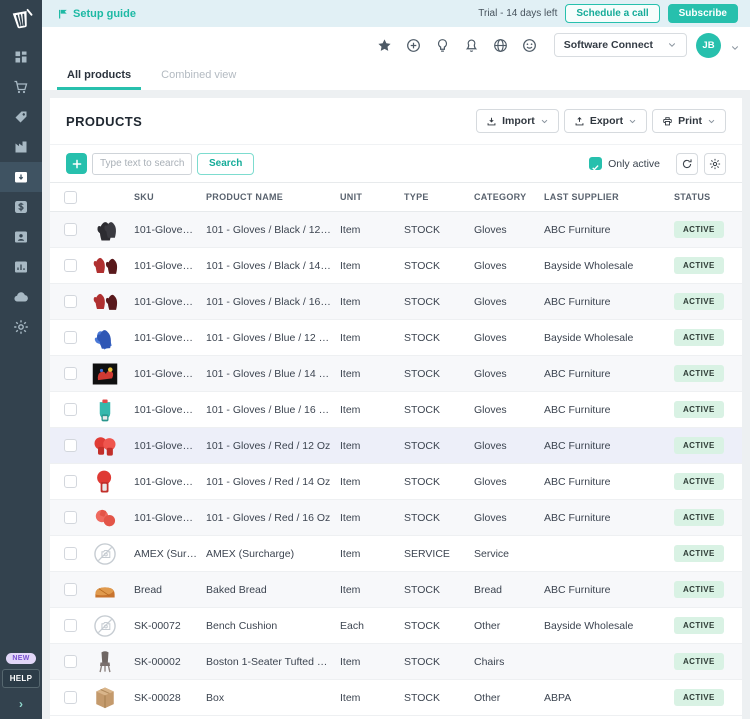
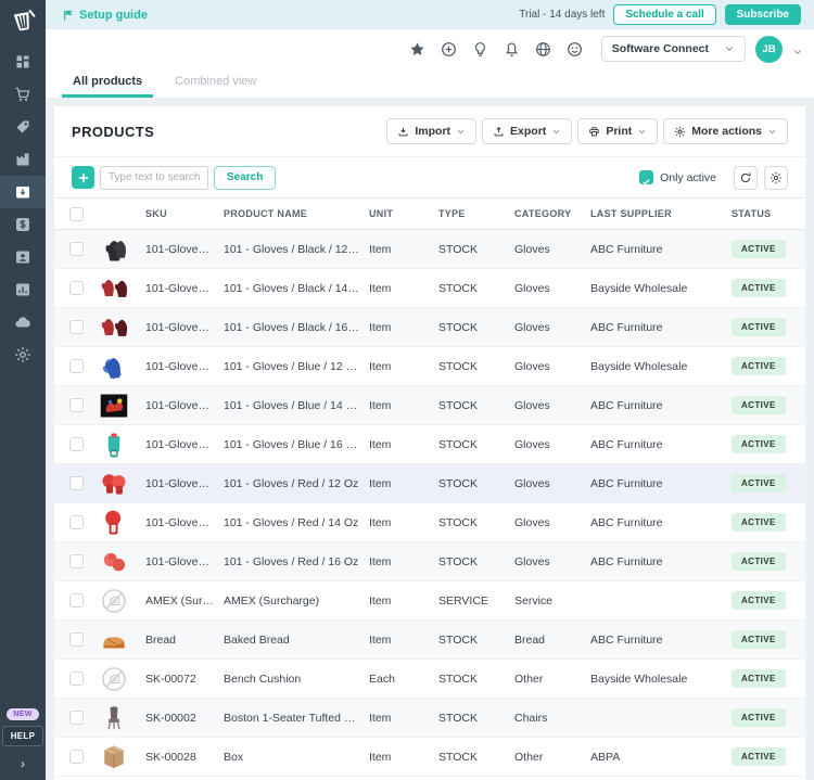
  HELP
  ›
  Setup guide
  Trial - 14 days left
  Schedule a call
  Subscribe
  Software Connect
  JB
  All products
  Combined view
  PRODUCTS
  Import
  Export
  Print
+ More actions
  Type text to search
  Search
  Only active
  SKU
  PRODUCT NAME
  UNIT
  TYPE
  CATEGORY
  LAST SUPPLIER
  STATUS
  101-Gloves-017
  101 - Gloves / Black / 12 Oz
  Item
  STOCK
  Gloves
  ABC Furniture
  ACTIVE
  101-Gloves-016
  101 - Gloves / Black / 14 Oz
  Item
  STOCK
  Gloves
  Bayside Wholesale
  ACTIVE
  101-Gloves-015
  101 - Gloves / Black / 16 Oz
  Item
  STOCK
  Gloves
  ABC Furniture
  ACTIVE
  101-Gloves-011
  101 - Gloves / Blue / 12 Oz
  Item
  STOCK
  Gloves
  Bayside Wholesale
  ACTIVE
  101-Gloves-010
  101 - Gloves / Blue / 14 Oz
  Item
  STOCK
  Gloves
  ABC Furniture
  ACTIVE
  101-Gloves-009
  101 - Gloves / Blue / 16 Oz
  Item
  STOCK
  Gloves
  ABC Furniture
  ACTIVE
  101-Gloves-014
  101 - Gloves / Red / 12 Oz
  Item
  STOCK
  Gloves
  ABC Furniture
  ACTIVE
  101-Gloves-013
  101 - Gloves / Red / 14 Oz
  Item
  STOCK
  Gloves
  ABC Furniture
  ACTIVE
  101-Gloves-012
  101 - Gloves / Red / 16 Oz
  Item
  STOCK
  Gloves
  ABC Furniture
  ACTIVE
  AMEX (Surchar
  AMEX (Surcharge)
  Item
  SERVICE
  Service
  ACTIVE
  Bread
  Baked Bread
  Item
  STOCK
  Bread
  ABC Furniture
  ACTIVE
  SK-00072
  Bench Cushion
  Each
  STOCK
  Other
  Bayside Wholesale
  ACTIVE
  SK-00002
  Boston 1-Seater Tufted Dinin
  Item
  STOCK
  Chairs
  ACTIVE
  SK-00028
  Box
  Item
  STOCK
  Other
  ABPA
  ACTIVE
